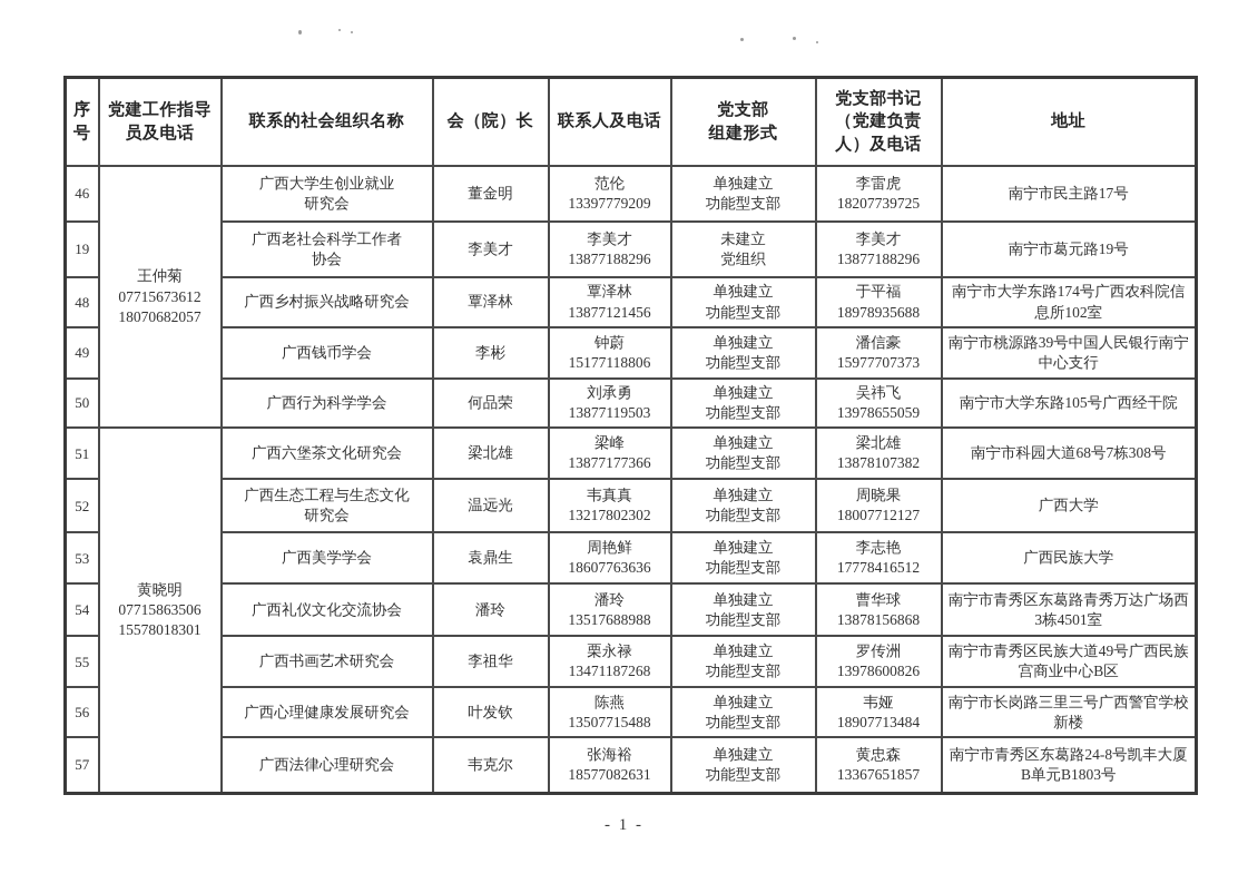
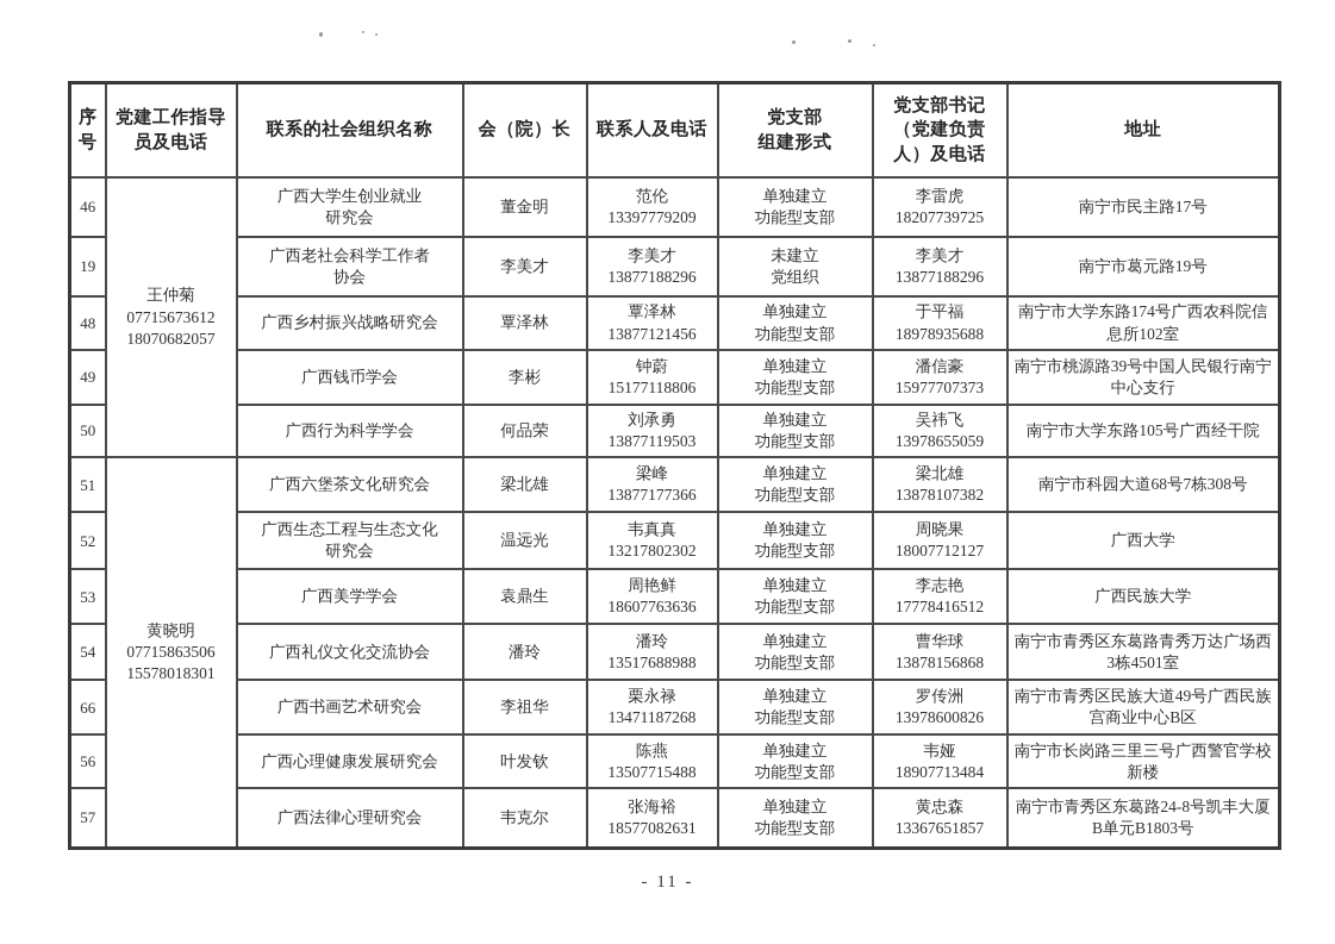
  序号	党建工作指导员及电话	联系的社会组织名称	会（院）长	联系人及电话	党支部 组建形式	党支部书记（党建负责人）及电话	地址
  46	王仲菊 07715673612 18070682057	广西大学生创业就业 研究会	董金明	范伦 13397779209	单独建立 功能型支部	李雷虎 18207739725	南宁市民主路17号
  19	广西老社会科学工作者 协会	李美才	李美才 13877188296	未建立 党组织	李美才 13877188296	南宁市葛元路19号
  48	广西乡村振兴战略研究会	覃泽林	覃泽林 13877121456	单独建立 功能型支部	于平福 18978935688	南宁市大学东路174号广西农科院信息所102室
  49	广西钱币学会	李彬	钟蔚 15177118806	单独建立 功能型支部	潘信豪 15977707373	南宁市桃源路39号中国人民银行南宁中心支行
  50	广西行为科学学会	何品荣	刘承勇 13877119503	单独建立 功能型支部	吴祎飞 13978655059	南宁市大学东路105号广西经干院
  51	黄晓明 07715863506 15578018301	广西六堡茶文化研究会	梁北雄	梁峰 13877177366	单独建立 功能型支部	梁北雄 13878107382	南宁市科园大道68号7栋308号
  52	广西生态工程与生态文化 研究会	温远光	韦真真 13217802302	单独建立 功能型支部	周晓果 18007712127	广西大学
  53	广西美学学会	袁鼎生	周艳鲜 18607763636	单独建立 功能型支部	李志艳 17778416512	广西民族大学
  54	广西礼仪文化交流协会	潘玲	潘玲 13517688988	单独建立 功能型支部	曹华球 13878156868	南宁市青秀区东葛路青秀万达广场西3栋4501室
- 55	广西书画艺术研究会	李祖华	栗永禄 13471187268	单独建立 功能型支部	罗传洲 13978600826	南宁市青秀区民族大道49号广西民族宫商业中心B区
+ 66	广西书画艺术研究会	李祖华	栗永禄 13471187268	单独建立 功能型支部	罗传洲 13978600826	南宁市青秀区民族大道49号广西民族宫商业中心B区
  56	广西心理健康发展研究会	叶发钦	陈燕 13507715488	单独建立 功能型支部	韦娅 18907713484	南宁市长岗路三里三号广西警官学校新楼
  57	广西法律心理研究会	韦克尔	张海裕 18577082631	单独建立 功能型支部	黄忠森 13367651857	南宁市青秀区东葛路24-8号凯丰大厦B单元B1803号
- - 1 -
+ - 11 -
